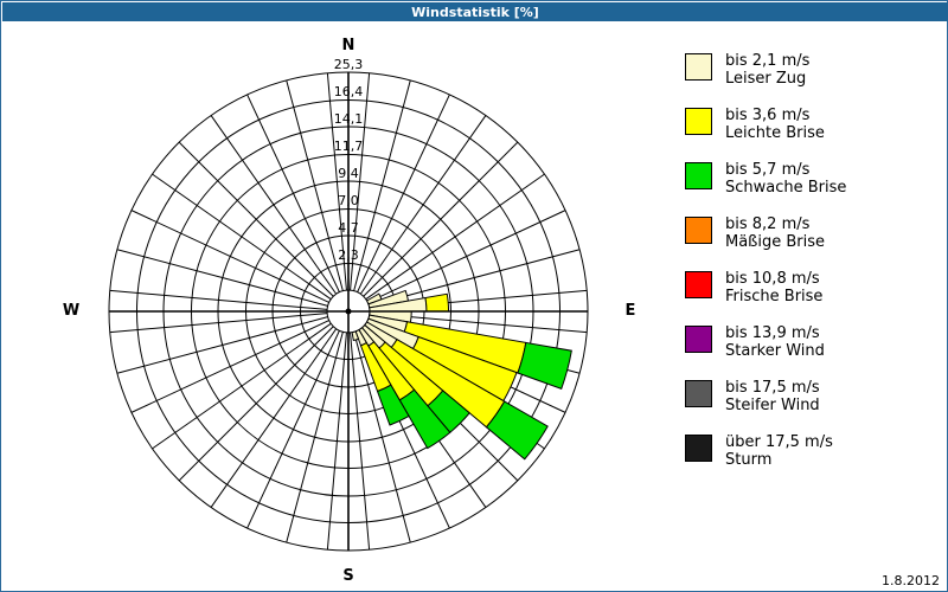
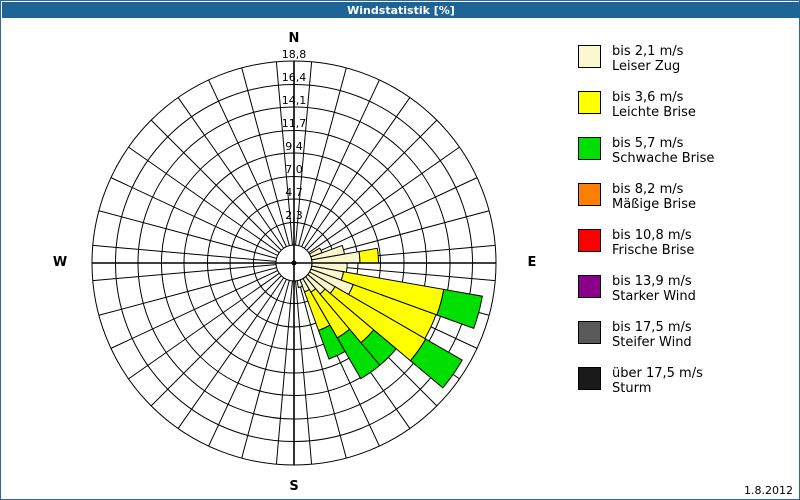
  Windstatistik [%]
  N
  E
  S
  W
  2,3
  4,7
  7,0
  9,4
  11,7
  14,1
  16,4
- 25,3
+ 18,8
  bis 2,1 m/s
  Leiser Zug
  bis 3,6 m/s
  Leichte Brise
  bis 5,7 m/s
  Schwache Brise
  bis 8,2 m/s
  Mäßige Brise
  bis 10,8 m/s
  Frische Brise
  bis 13,9 m/s
  Starker Wind
  bis 17,5 m/s
  Steifer Wind
  über 17,5 m/s
  Sturm
  1.8.2012
